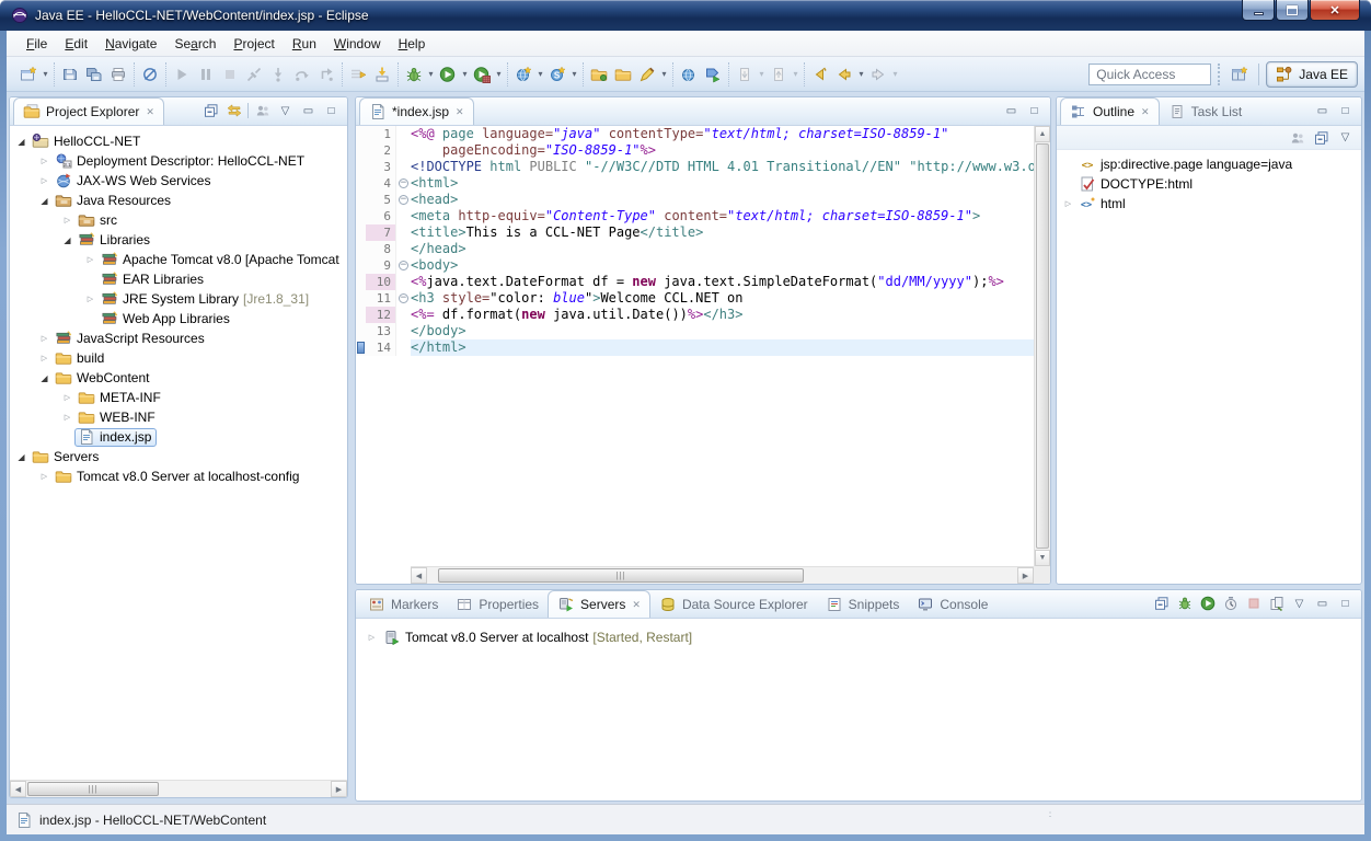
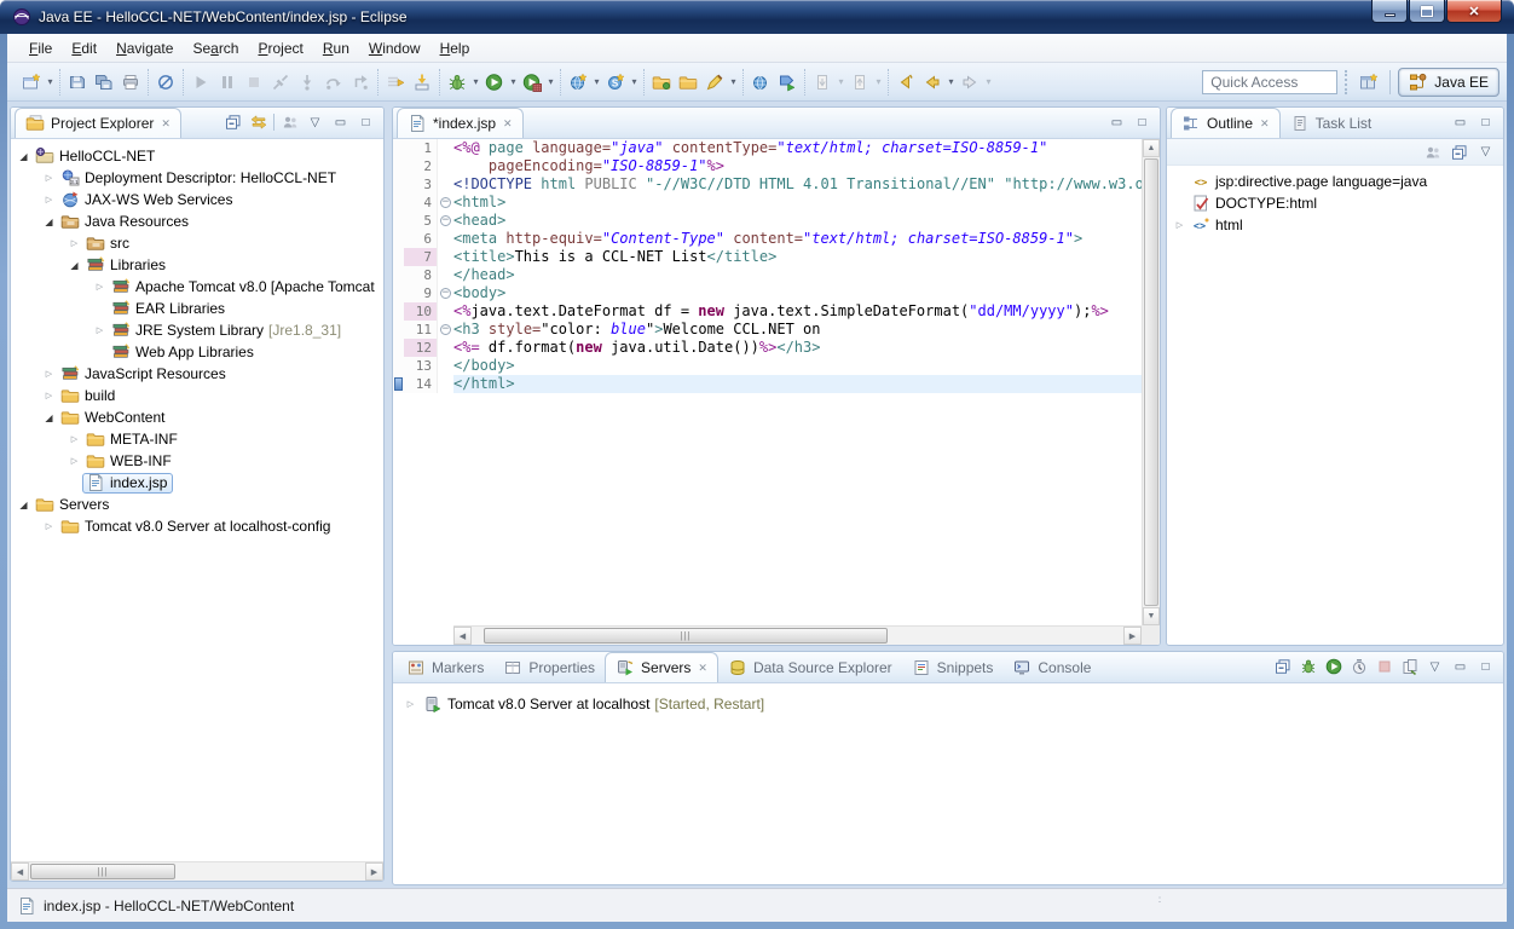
  Java EE - HelloCCL-NET/WebContent/index.jsp - Eclipse
  ✕
  File
  Edit
  Navigate
  Search
  Project
  Run
  Window
  Help
  ▾
  ▾
  ▾
  ▾
  ▾
  S
  ▾
  ▾
  ▾
  ▾
  ▾
  ▾
  Quick Access
  Java EE
  Project Explorer
  ✕
  ▽
  ▭
  □
  ◢
  HelloCCL-NET
  Deployment Descriptor: HelloCCL-NET
  JAX-WS Web Services
  ◢
  Java Resources
  src
  ◢
  Libraries
  Apache Tomcat v8.0 [Apache Tomcat
  EAR Libraries
  JRE System Library
  [Jre1.8_31]
  Web App Libraries
  JavaScript Resources
  build
  ◢
  WebContent
  META-INF
  WEB-INF
  index.jsp
  ◢
  Servers
  Tomcat v8.0 Server at localhost-config
  |||
  *index.jsp
  ✕
  ▭
  □
  1
  <%@ page language="java" contentType="text/html; charset=ISO-8859-1"
  2
  pageEncoding="ISO-8859-1"%>
  3
  <!DOCTYPE html PUBLIC "-//W3C//DTD HTML 4.01 Transitional//EN" "http://www.w3.o
  4
  −
  <html>
  5
  −
  <head>
  6
  <meta http-equiv="Content-Type" content="text/html; charset=ISO-8859-1">
  7
- <title>This is a CCL-NET Page</title>
+ <title>This is a CCL-NET List</title>
  8
  </head>
  9
  −
  <body>
  10
  <%java.text.DateFormat df = new java.text.SimpleDateFormat("dd/MM/yyyy");%>
  11
  −
  <h3 style="color: blue">Welcome CCL.NET on
  12
  <%= df.format(new java.util.Date())%></h3>
  13
  </body>
  14
  </html>
  |||
  Outline
  ✕
  Task List
  ▭
  □
  ▽
  <>
  jsp:directive.page language=java
  DOCTYPE:html
  <>
  html
  Markers
  Properties
  Servers
  ✕
  Data Source Explorer
  Snippets
  Console
  ▽
  ▭
  □
  Tomcat v8.0 Server at localhost
  [Started, Restart]
  index.jsp - HelloCCL-NET/WebContent
  ⋮
